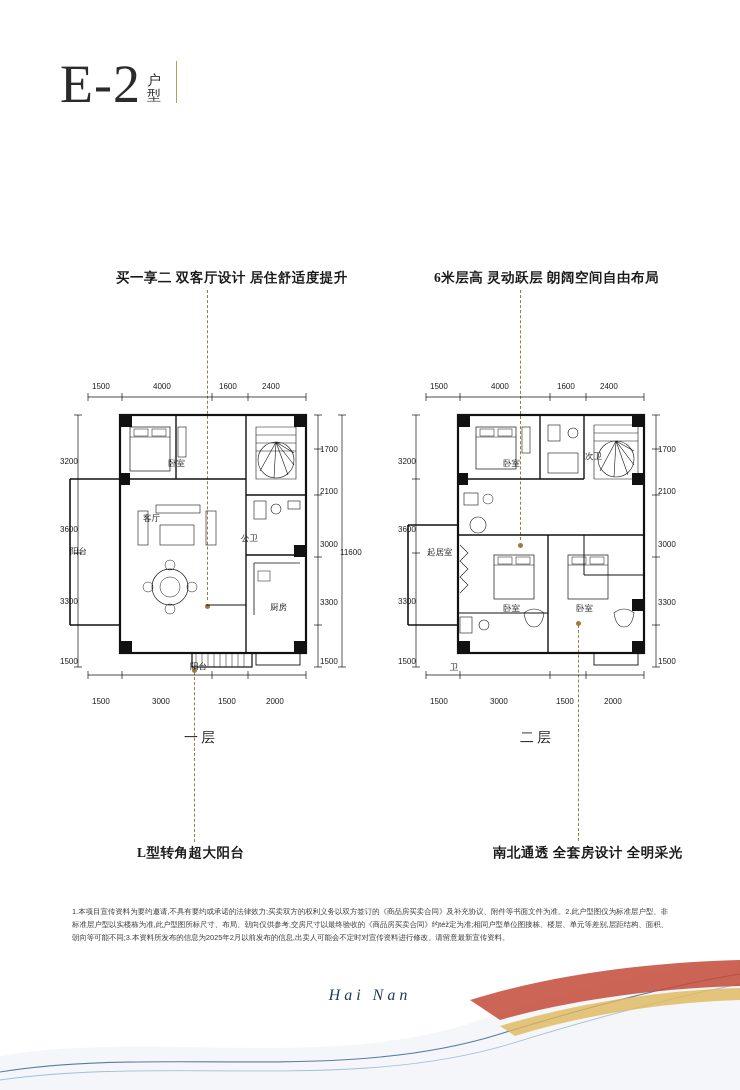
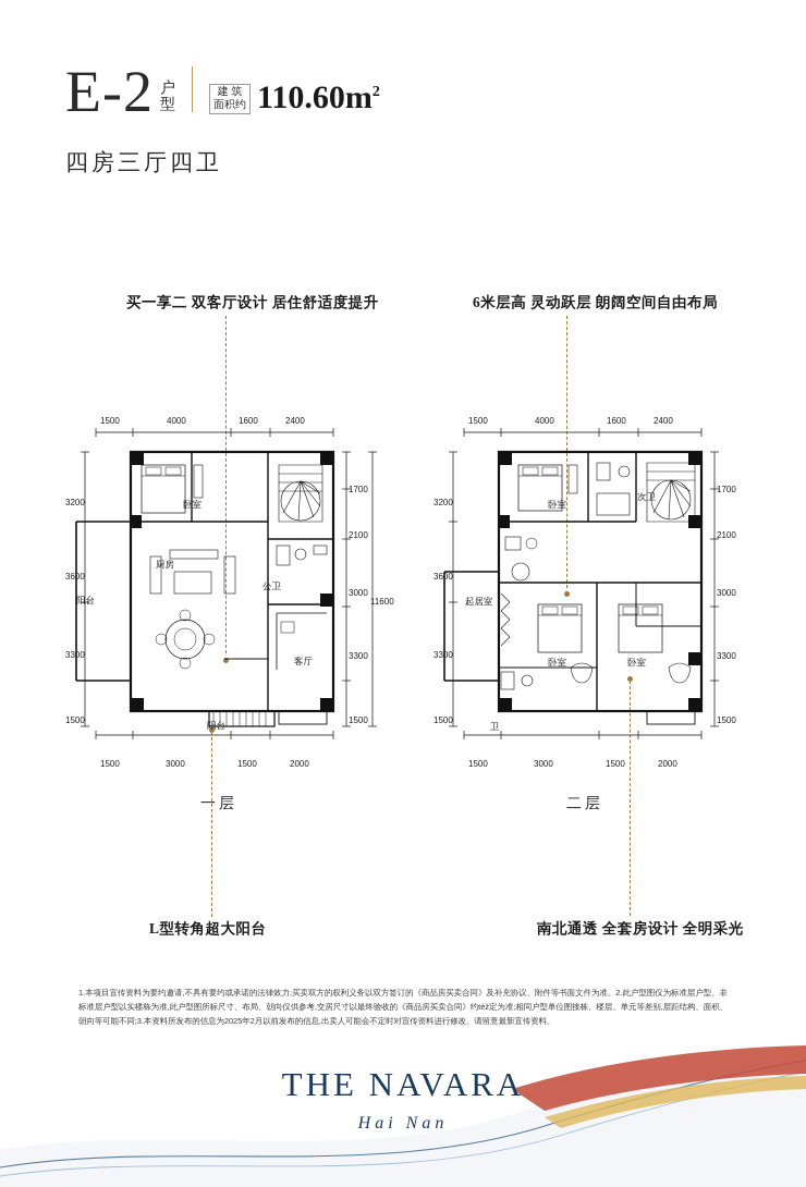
  E-2
  户
  型
+ 建 筑
+ 面积约
+ 110.60m2
+ 四房三厅四卫
  买一享二 双客厅设计 居住舒适度提升
  6米层高 灵动跃层 朗阔空间自由布局
  L型转角超大阳台
  南北通透 全套房设计 全明采光
  1500
  4000
  1600
  2400
  1500
  3000
  1500
  2000
  3200
  3600
  3300
  1500
  1700
  2100
  3000
  3300
  1500
  11600
  卧室
  阳台
- 客厅
+ 厨房
  公卫
- 厨房
+ 客厅
  阳台
  一层
  1500
  4000
  1600
  2400
  1500
  3000
  1500
  2000
  3200
  3600
  3300
  1500
  1700
  2100
  3000
  3300
  1500
  卧室
  次卫
  起居室
  卧室
  卧室
  卫
  二层
  1.本项目宣传资料为要约邀请,不具有要约或承诺的法律效力;买卖双方的权利义务以双方签订的《商品房买卖合同》及补充协议、附件等书面文件为准。2.此户型图仅为标准层户型、非标准层户型以实楼栋为准,此户型图所标尺寸、布局、朝向仅供参考,交房尺寸以最终验收的《商品房买卖合同》约též定为准;相同户型单位图接栋、楼层、单元等差别,层距结构、面积、朝向等可能不同;3.本资料所发布的信息为2025年2月以前发布的信息,出卖人可能会不定时对宣传资料进行修改。请留意最新宣传资料。
+ THE NAVARA
  Hai Nan
